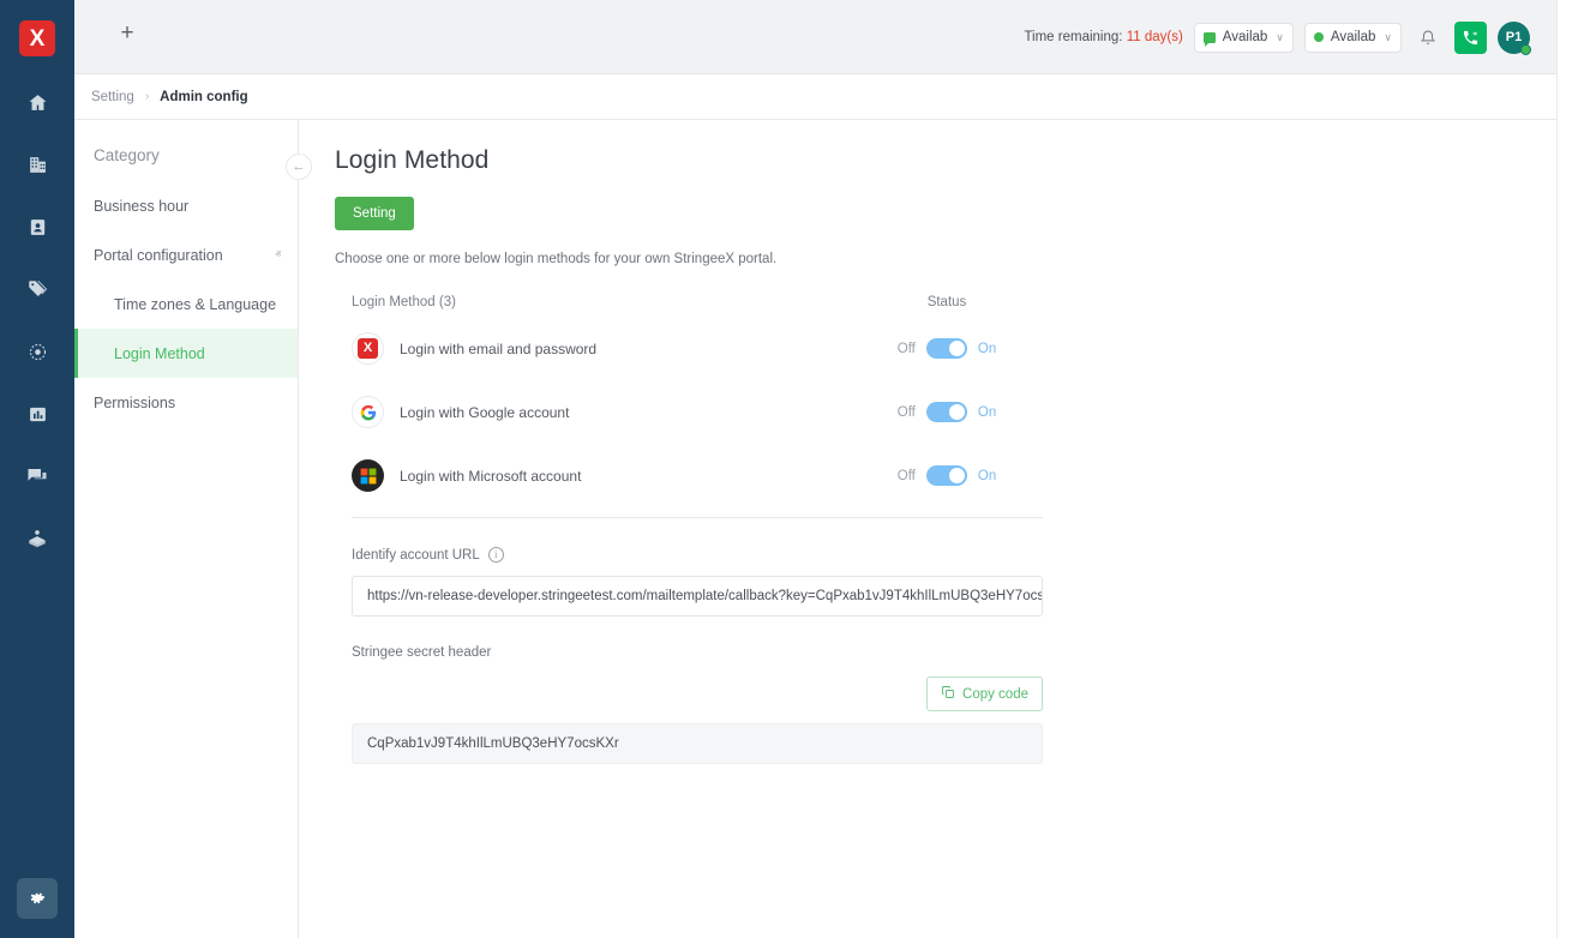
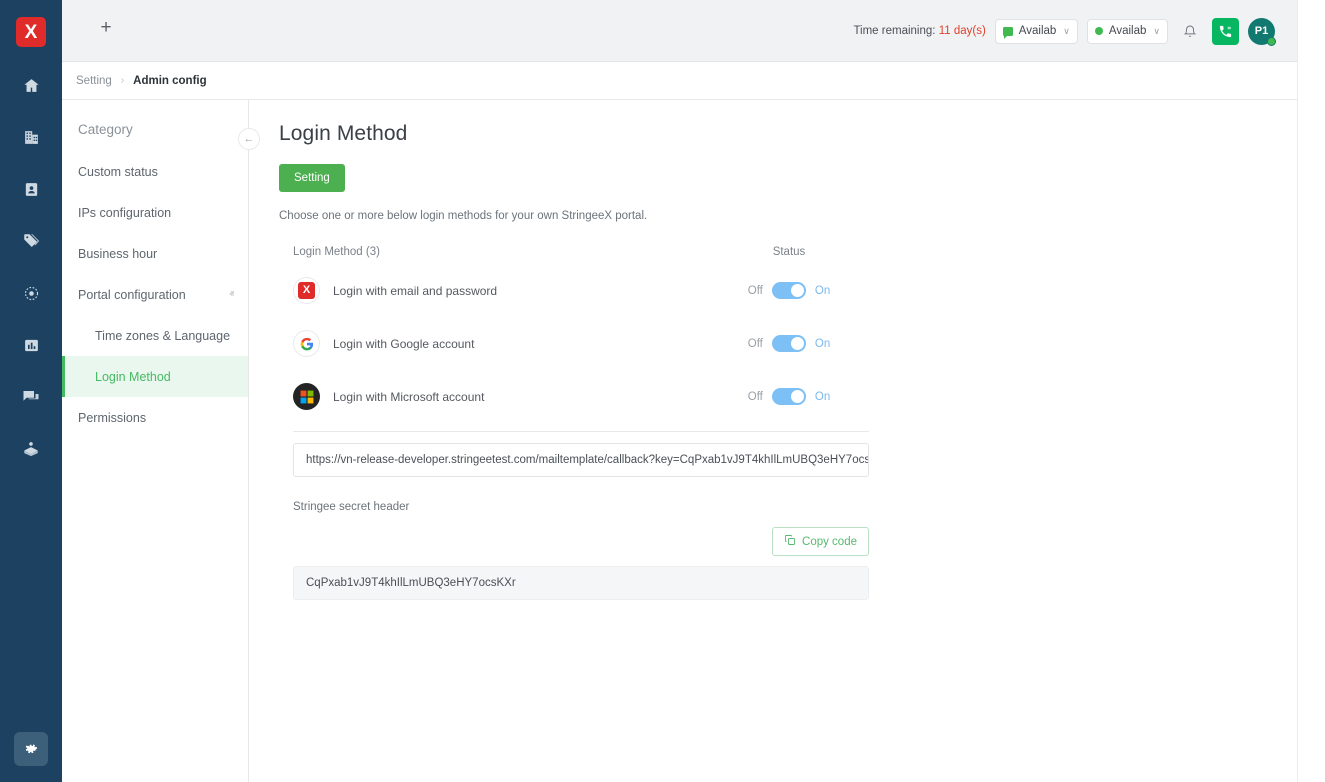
  X
  +
  Time remaining: 11 day(s)
  Availab
  ∨
  Availab
  ∨
  P1
  Setting
  ›
  Admin config
  Category
+ Custom status
+ IPs configuration
  Business hour
  Portal configuration
  ⱏ
  Time zones & Language
  Login Method
  Permissions
  ←
  Login Method
  Setting
  Choose one or more below login methods for your own StringeeX portal.
  Login Method (3)
  Status
  X
  Login with email and password
  Off
  On
  Login with Google account
  Off
  On
  Login with Microsoft account
  Off
  On
- Identify account URL
- i
  https://vn-release-developer.stringeetest.com/mailtemplate/callback?key=CqPxab1vJ9T4khIlLmUBQ3eHY7ocs
  Stringee secret header
  Copy code
  CqPxab1vJ9T4khIlLmUBQ3eHY7ocsKXr
